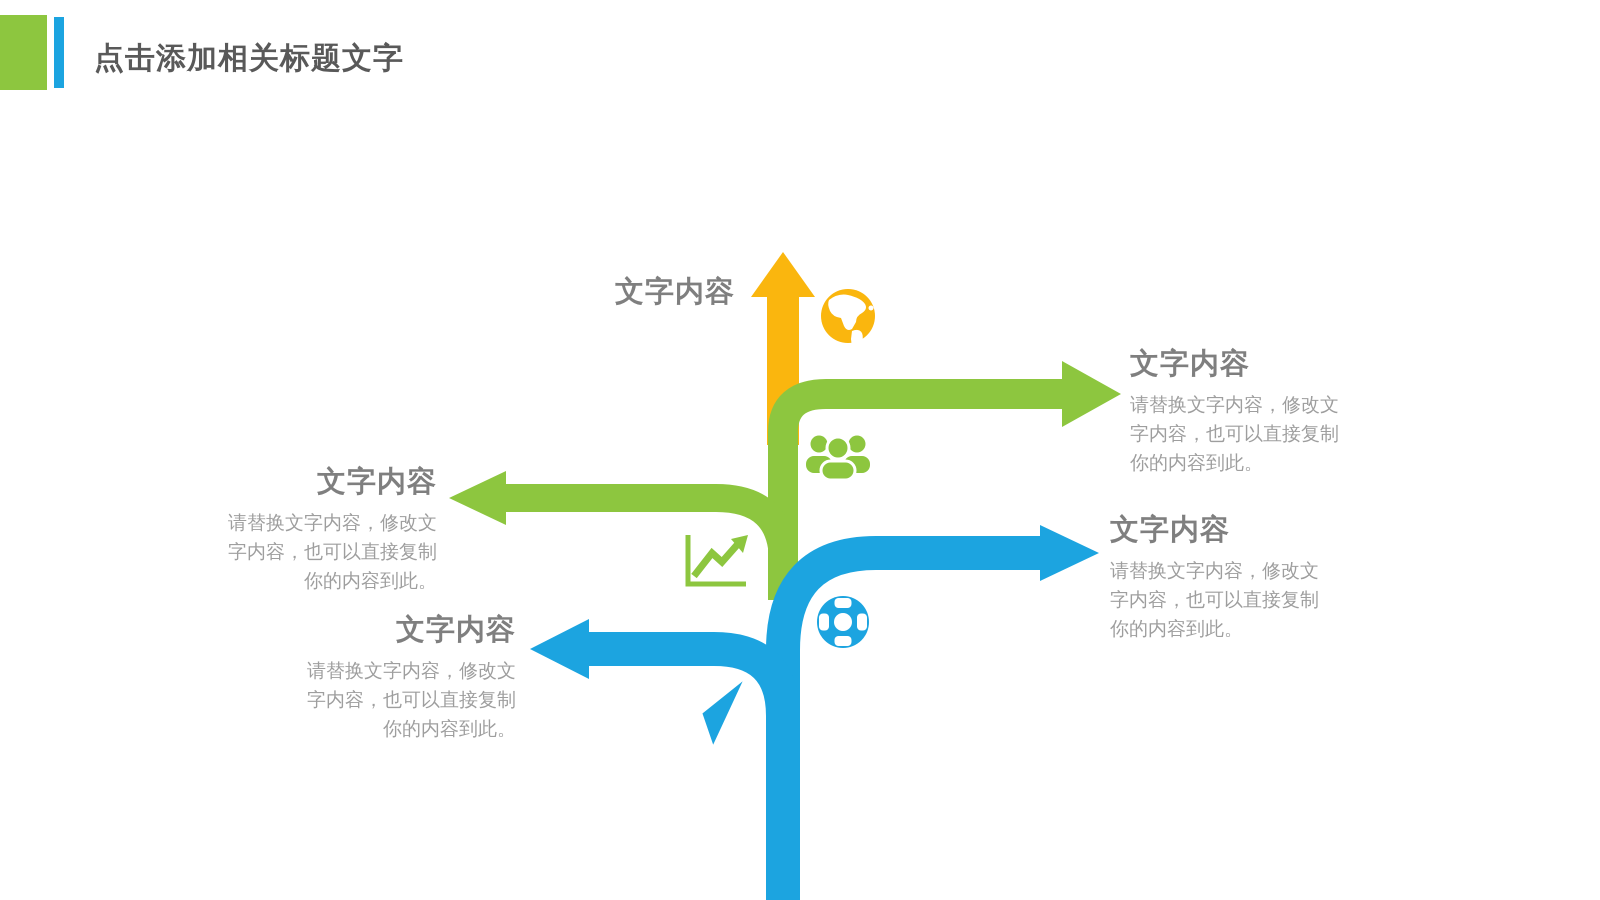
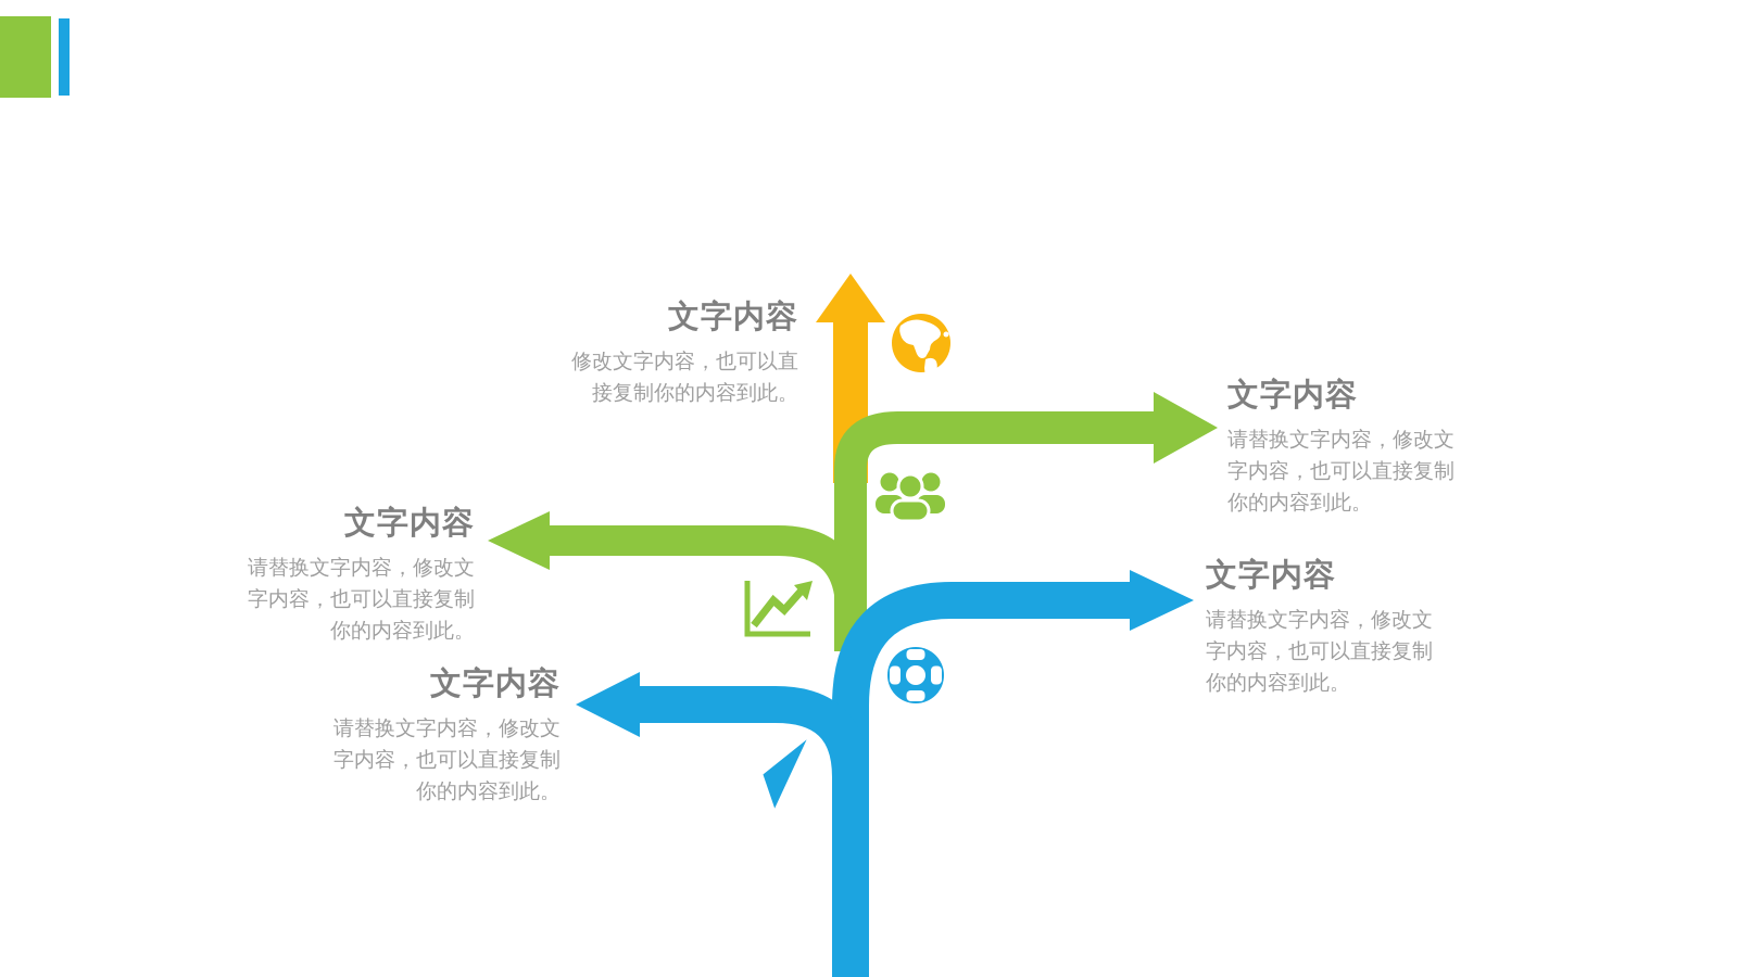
- 点击添加相关标题文字
  文字内容
+ 修改文字内容，也可以直
+ 接复制你的内容到此。
  文字内容
  请替换文字内容，修改文
  字内容，也可以直接复制
  你的内容到此。
  文字内容
  请替换文字内容，修改文
  字内容，也可以直接复制
  你的内容到此。
  文字内容
  请替换文字内容，修改文
  字内容，也可以直接复制
  你的内容到此。
  文字内容
  请替换文字内容，修改文
  字内容，也可以直接复制
  你的内容到此。
